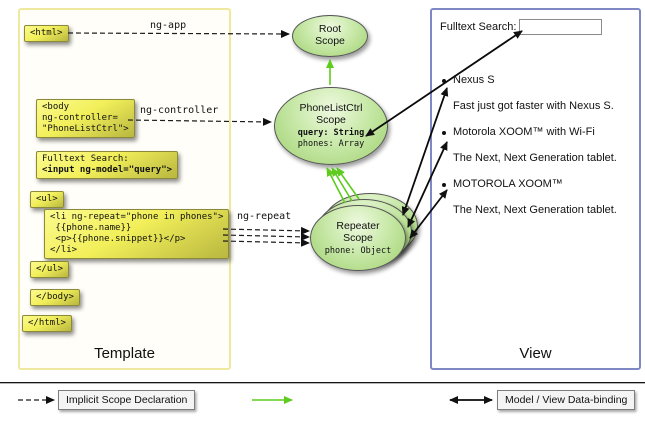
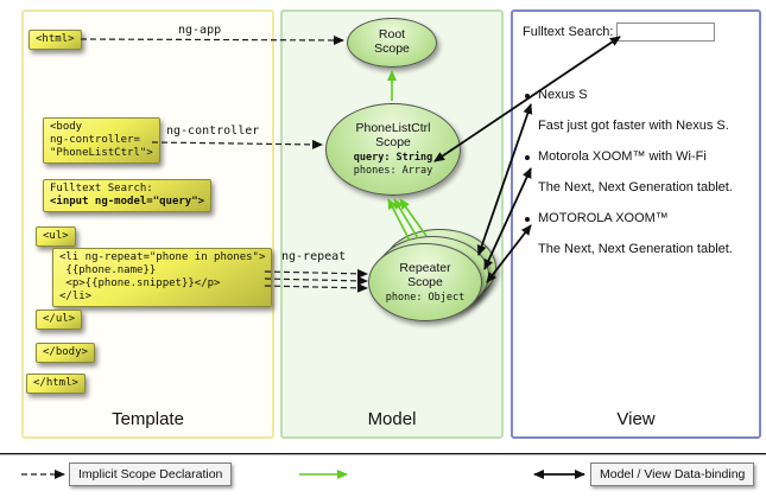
  Template
+ Model
  View
  <html>
  <body
  ng-controller=
  "PhoneListCtrl">
  Fulltext Search: <input ng-model="query">
  <ul>
  <li ng-repeat="phone in phones">
  {{phone.name}}
  <p>{{phone.snippet}}</p>
  </li>
  </ul>
  </body>
  </html>
  ng-app
  ng-controller
  ng-repeat
  Root
  Scope
  PhoneListCtrl
  Scope
  query: String
  phones: Array
  Repeater
  Scope
  phone: Object
  Fulltext Search:
  Nexus S
  Fast just got faster with Nexus S.
  Motorola XOOM™ with Wi-Fi
  The Next, Next Generation tablet.
  MOTOROLA XOOM™
  The Next, Next Generation tablet.
  Implicit Scope Declaration
  Model / View Data-binding
